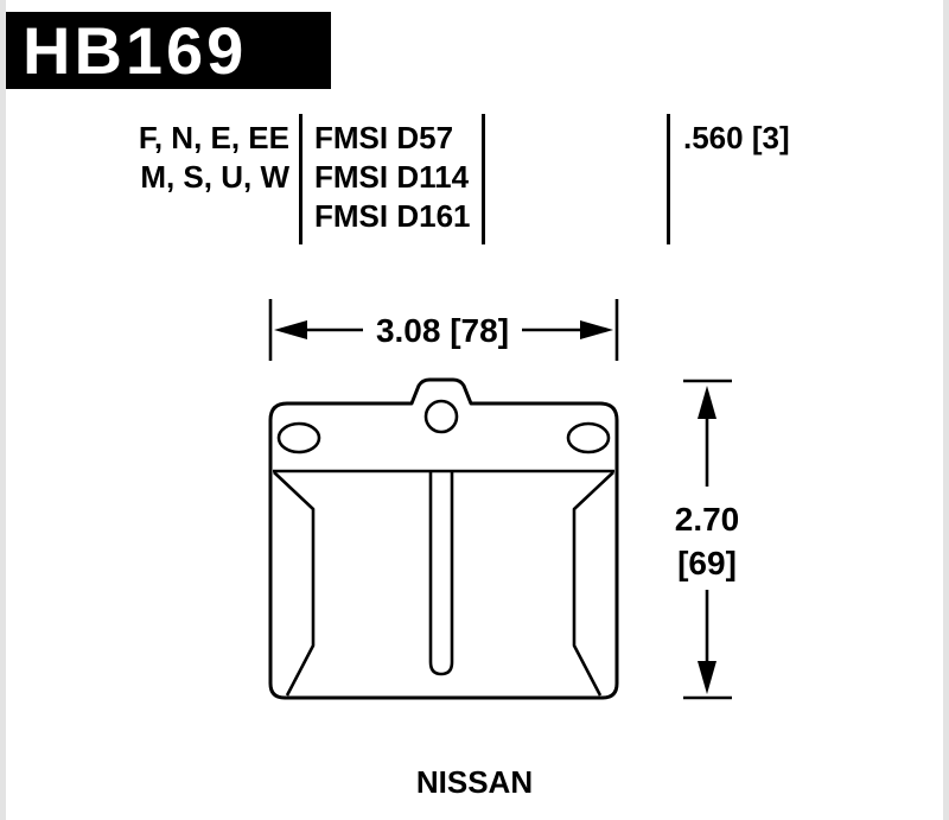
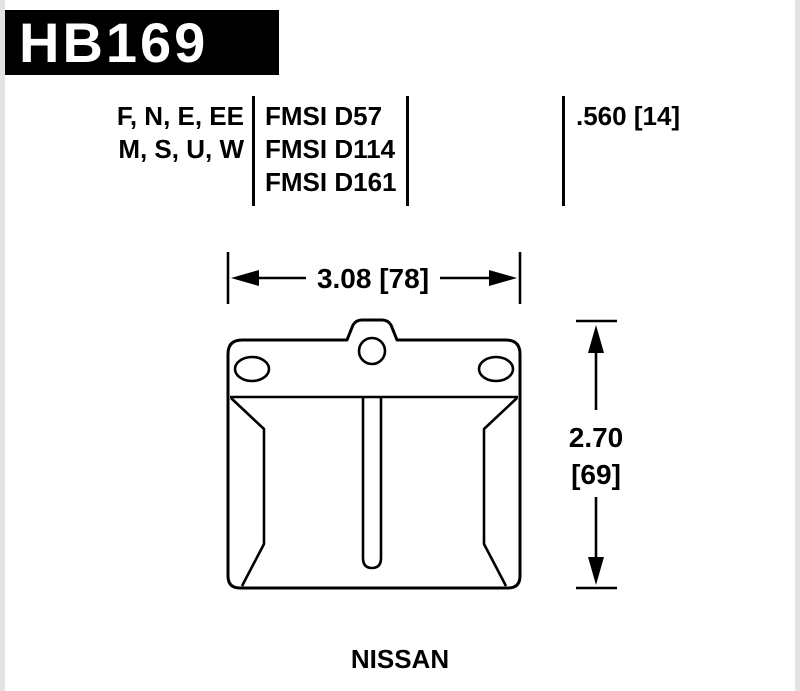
  HB169
  F, N, E, EE
  M, S, U, W
  FMSI D57
  FMSI D114
  FMSI D161
- .560 [3]
+ .560 [14]
  3.08 [78]
  2.70
  [69]
  NISSAN
